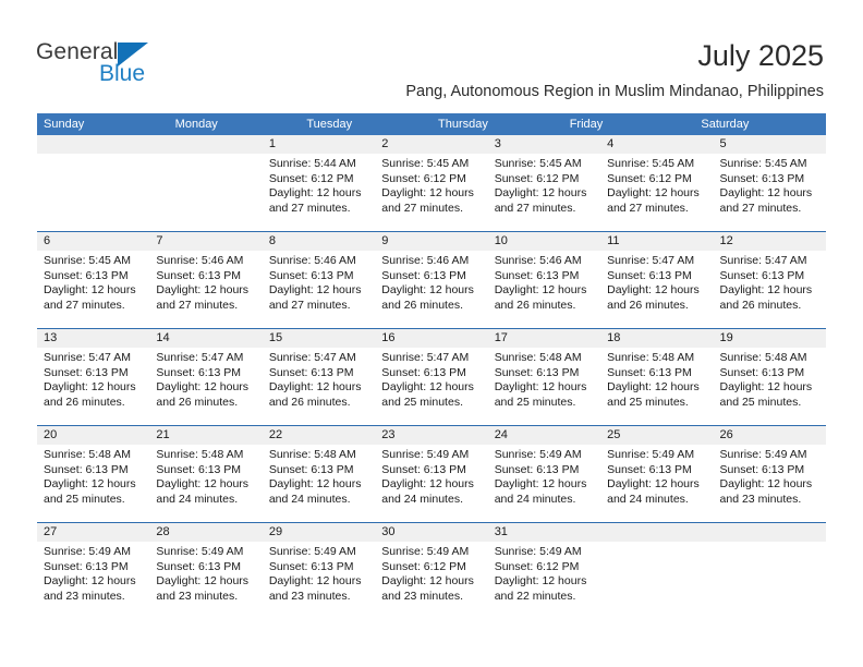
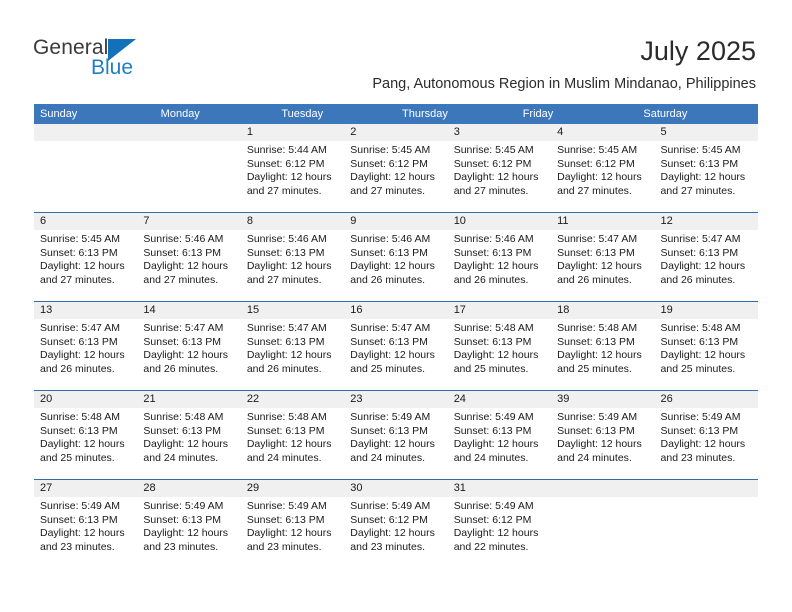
  General
  Blue
  July 2025
  Pang, Autonomous Region in Muslim Mindanao, Philippines
  Sunday
  Monday
  Tuesday
  Thursday
  Friday
  Saturday
  1
  Sunrise: 5:44 AM
  Sunset: 6:12 PM
  Daylight: 12 hours
  and 27 minutes.
  2
  Sunrise: 5:45 AM
  Sunset: 6:12 PM
  Daylight: 12 hours
  and 27 minutes.
  3
  Sunrise: 5:45 AM
  Sunset: 6:12 PM
  Daylight: 12 hours
  and 27 minutes.
  4
  Sunrise: 5:45 AM
  Sunset: 6:12 PM
  Daylight: 12 hours
  and 27 minutes.
  5
  Sunrise: 5:45 AM
  Sunset: 6:13 PM
  Daylight: 12 hours
  and 27 minutes.
  6
  Sunrise: 5:45 AM
  Sunset: 6:13 PM
  Daylight: 12 hours
  and 27 minutes.
  7
  Sunrise: 5:46 AM
  Sunset: 6:13 PM
  Daylight: 12 hours
  and 27 minutes.
  8
  Sunrise: 5:46 AM
  Sunset: 6:13 PM
  Daylight: 12 hours
  and 27 minutes.
  9
  Sunrise: 5:46 AM
  Sunset: 6:13 PM
  Daylight: 12 hours
  and 26 minutes.
  10
  Sunrise: 5:46 AM
  Sunset: 6:13 PM
  Daylight: 12 hours
  and 26 minutes.
  11
  Sunrise: 5:47 AM
  Sunset: 6:13 PM
  Daylight: 12 hours
  and 26 minutes.
  12
  Sunrise: 5:47 AM
  Sunset: 6:13 PM
  Daylight: 12 hours
  and 26 minutes.
  13
  Sunrise: 5:47 AM
  Sunset: 6:13 PM
  Daylight: 12 hours
  and 26 minutes.
  14
  Sunrise: 5:47 AM
  Sunset: 6:13 PM
  Daylight: 12 hours
  and 26 minutes.
  15
  Sunrise: 5:47 AM
  Sunset: 6:13 PM
  Daylight: 12 hours
  and 26 minutes.
  16
  Sunrise: 5:47 AM
  Sunset: 6:13 PM
  Daylight: 12 hours
  and 25 minutes.
  17
  Sunrise: 5:48 AM
  Sunset: 6:13 PM
  Daylight: 12 hours
  and 25 minutes.
  18
  Sunrise: 5:48 AM
  Sunset: 6:13 PM
  Daylight: 12 hours
  and 25 minutes.
  19
  Sunrise: 5:48 AM
  Sunset: 6:13 PM
  Daylight: 12 hours
  and 25 minutes.
  20
  Sunrise: 5:48 AM
  Sunset: 6:13 PM
  Daylight: 12 hours
  and 25 minutes.
  21
  Sunrise: 5:48 AM
  Sunset: 6:13 PM
  Daylight: 12 hours
  and 24 minutes.
  22
  Sunrise: 5:48 AM
  Sunset: 6:13 PM
  Daylight: 12 hours
  and 24 minutes.
  23
  Sunrise: 5:49 AM
  Sunset: 6:13 PM
  Daylight: 12 hours
  and 24 minutes.
  24
  Sunrise: 5:49 AM
  Sunset: 6:13 PM
  Daylight: 12 hours
  and 24 minutes.
- 25
+ 39
  Sunrise: 5:49 AM
  Sunset: 6:13 PM
  Daylight: 12 hours
  and 24 minutes.
  26
  Sunrise: 5:49 AM
  Sunset: 6:13 PM
  Daylight: 12 hours
  and 23 minutes.
  27
  Sunrise: 5:49 AM
  Sunset: 6:13 PM
  Daylight: 12 hours
  and 23 minutes.
  28
  Sunrise: 5:49 AM
  Sunset: 6:13 PM
  Daylight: 12 hours
  and 23 minutes.
  29
  Sunrise: 5:49 AM
  Sunset: 6:13 PM
  Daylight: 12 hours
  and 23 minutes.
  30
  Sunrise: 5:49 AM
  Sunset: 6:12 PM
  Daylight: 12 hours
  and 23 minutes.
  31
  Sunrise: 5:49 AM
  Sunset: 6:12 PM
  Daylight: 12 hours
  and 22 minutes.
